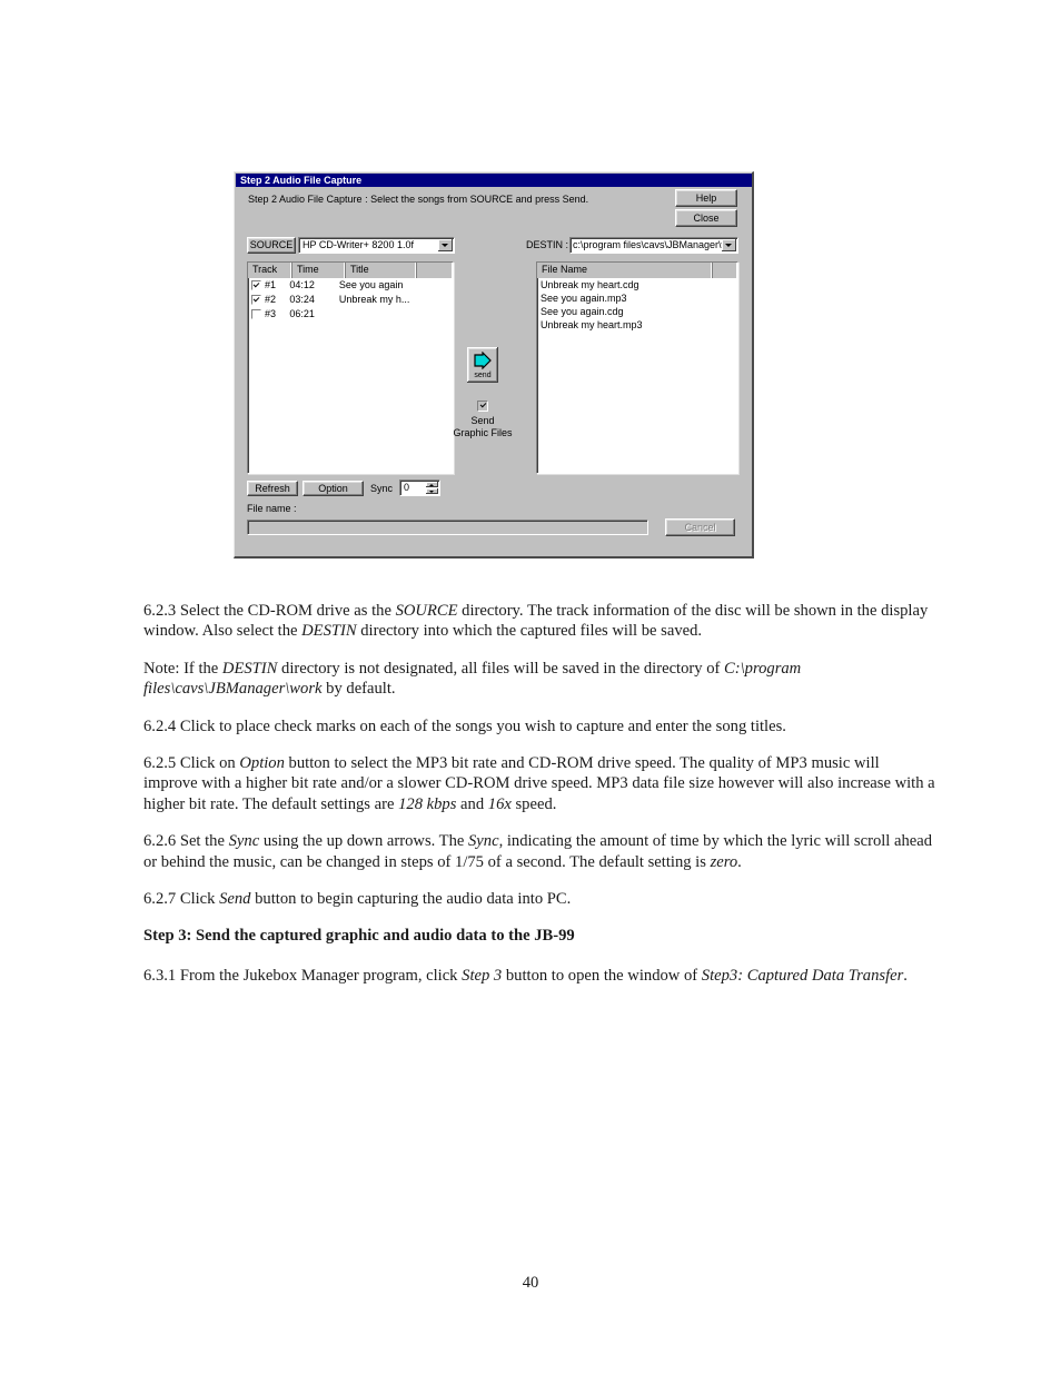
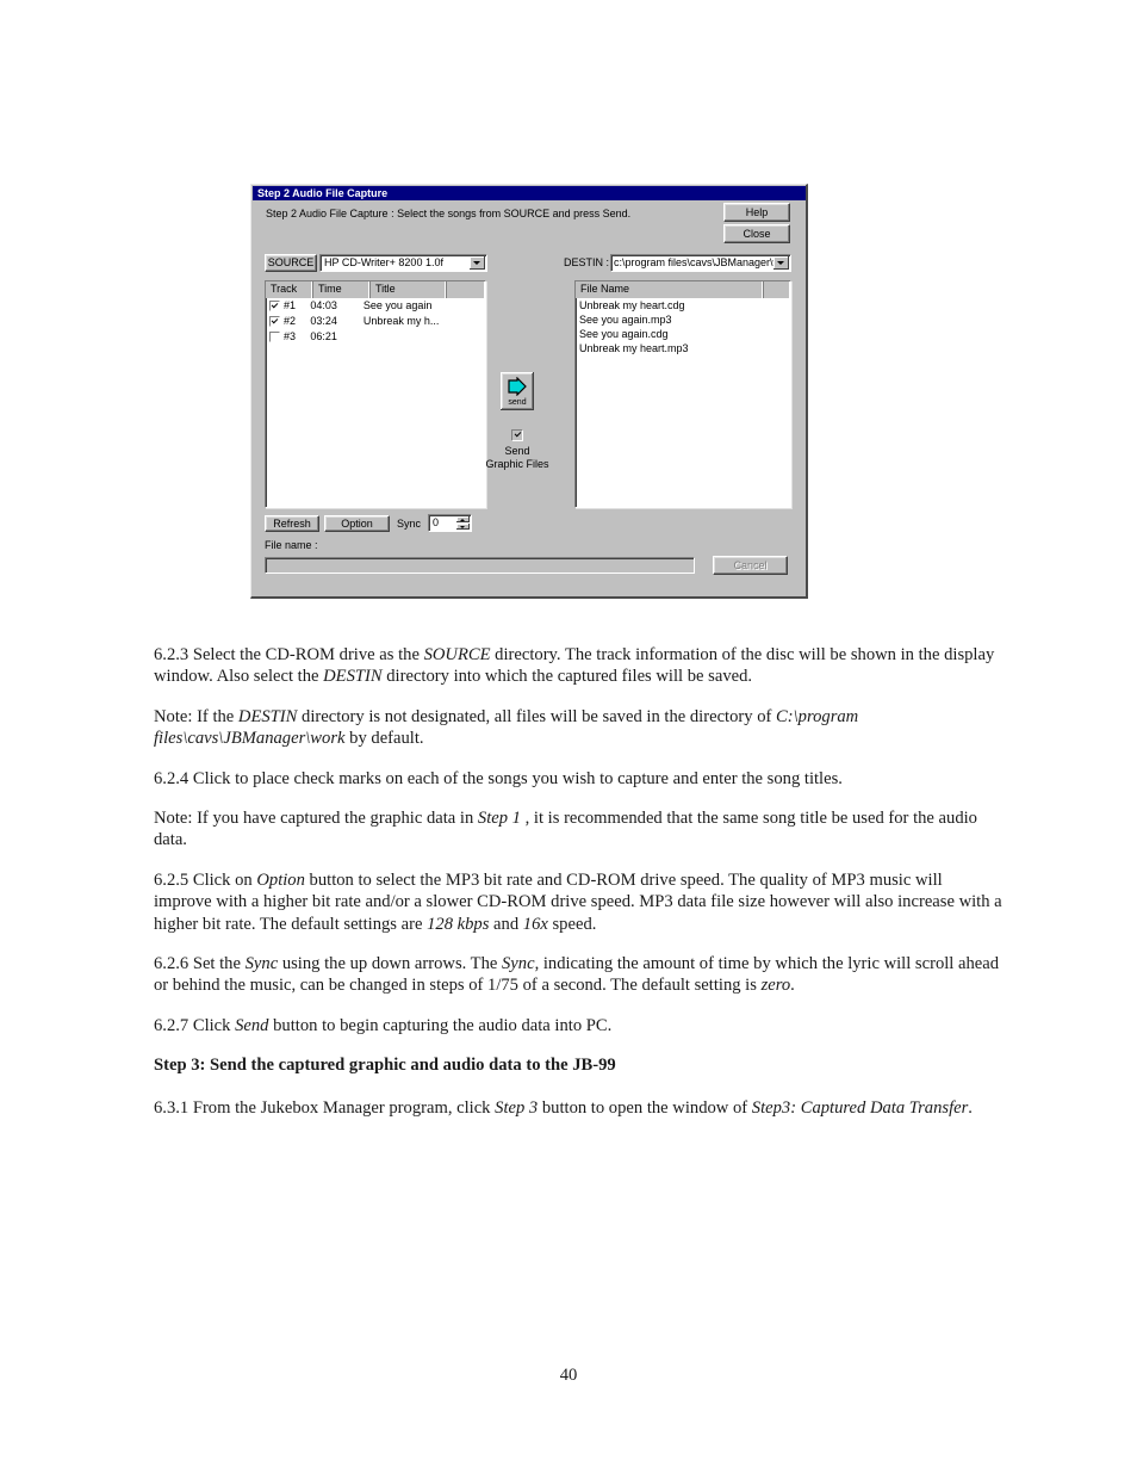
  Step 2 Audio File Capture
  Step 2 Audio File Capture : Select the songs from SOURCE and press Send.
  Help
  Close
  SOURCE
  HP CD-Writer+ 8200 1.0f
  DESTIN :
  c:\program files\cavs\JBManager\
  Track
  Time
  Title
  #1
- 04:12
+ 04:03
  See you again
  #2
  03:24
  Unbreak my h...
  #3
  06:21
  File Name
  Unbreak my heart.cdg
  See you again.mp3
  See you again.cdg
  Unbreak my heart.mp3
  Send Graphic Files
  Refresh
  Option
  Sync
  0
  File name :
  Cancel
  6.2.3 Select the CD-ROM drive as the SOURCE directory. The track information of the disc will be shown in the display window. Also select the DESTIN directory into which the captured files will be saved.
  Note: If the DESTIN directory is not designated, all files will be saved in the directory of C:\program files\cavs\JBManager\work by default.
  6.2.4 Click to place check marks on each of the songs you wish to capture and enter the song titles.
+ Note: If you have captured the graphic data in Step 1 , it is recommended that the same song title be used for the audio data.
  6.2.5 Click on Option button to select the MP3 bit rate and CD-ROM drive speed. The quality of MP3 music will improve with a higher bit rate and/or a slower CD-ROM drive speed. MP3 data file size however will also increase with a higher bit rate. The default settings are 128 kbps and 16x speed.
  6.2.6 Set the Sync using the up down arrows. The Sync, indicating the amount of time by which the lyric will scroll ahead or behind the music, can be changed in steps of 1/75 of a second. The default setting is zero.
  6.2.7 Click Send button to begin capturing the audio data into PC.
  Step 3: Send the captured graphic and audio data to the JB-99
  6.3.1 From the Jukebox Manager program, click Step 3 button to open the window of Step3: Captured Data Transfer.
  40
